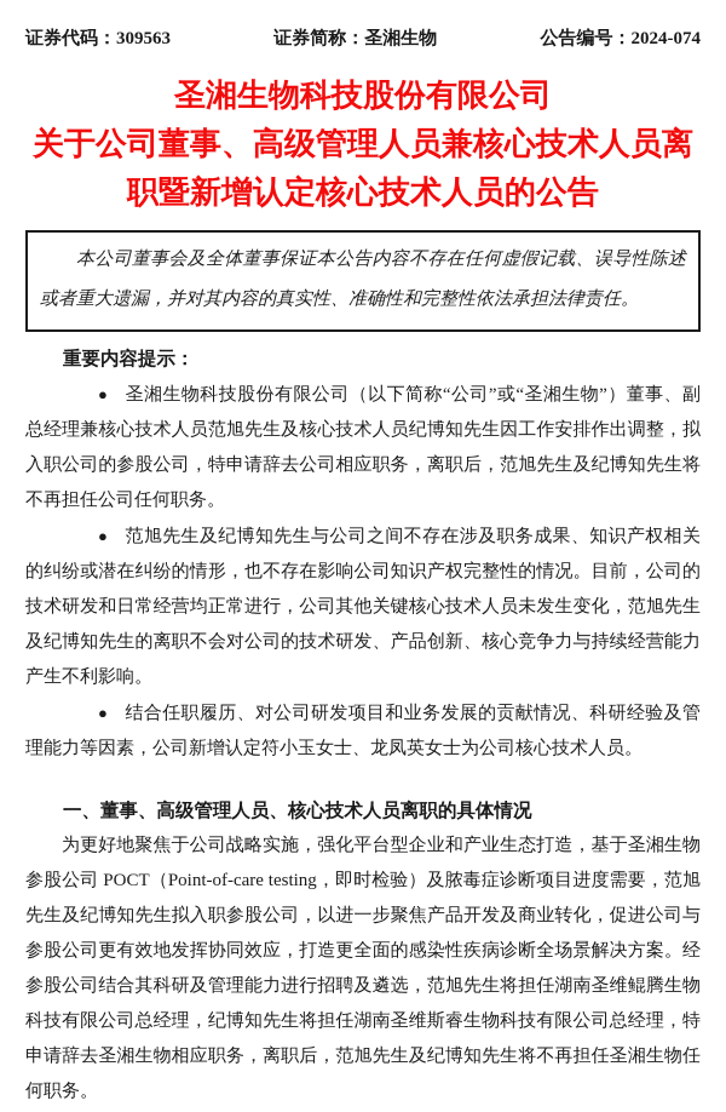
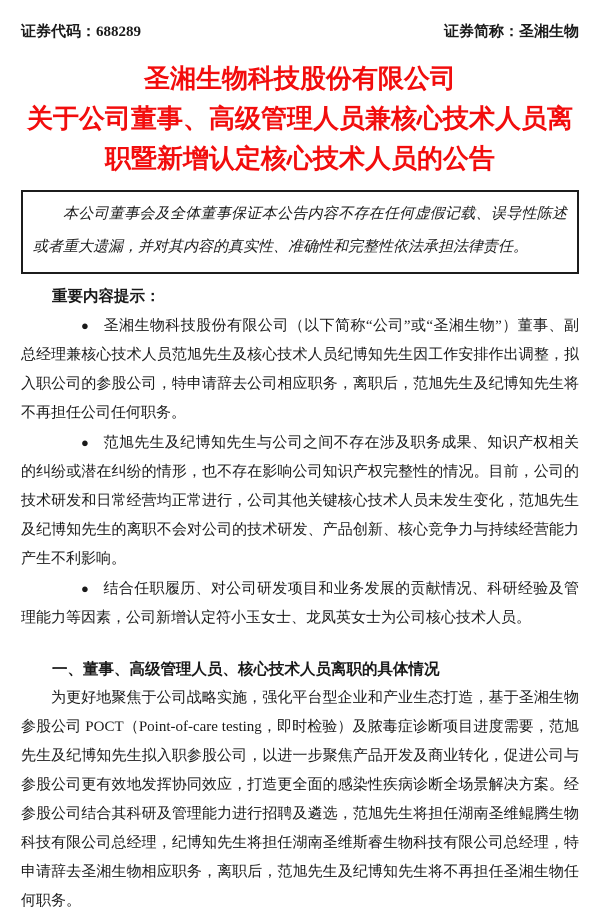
- 证券代码：309563
+ 证券代码：688289
  证券简称：圣湘生物
- 公告编号：2024-074
  圣湘生物科技股份有限公司
  关于公司董事、高级管理人员兼核心技术人员离
  职暨新增认定核心技术人员的公告
  本公司董事会及全体董事保证本公告内容不存在任何虚假记载、误导性陈述或者重大遗漏，并对其内容的真实性、准确性和完整性依法承担法律责任。
  重要内容提示：
  ● 圣湘生物科技股份有限公司（以下简称“公司”或“圣湘生物”）董事、副总经理兼核心技术人员范旭先生及核心技术人员纪博知先生因工作安排作出调整，拟入职公司的参股公司，特申请辞去公司相应职务，离职后，范旭先生及纪博知先生将不再担任公司任何职务。
  ● 范旭先生及纪博知先生与公司之间不存在涉及职务成果、知识产权相关的纠纷或潜在纠纷的情形，也不存在影响公司知识产权完整性的情况。目前，公司的技术研发和日常经营均正常进行，公司其他关键核心技术人员未发生变化，范旭先生及纪博知先生的离职不会对公司的技术研发、产品创新、核心竞争力与持续经营能力产生不利影响。
  ● 结合任职履历、对公司研发项目和业务发展的贡献情况、科研经验及管理能力等因素，公司新增认定符小玉女士、龙凤英女士为公司核心技术人员。
  一、董事、高级管理人员、核心技术人员离职的具体情况
  为更好地聚焦于公司战略实施，强化平台型企业和产业生态打造，基于圣湘生物参股公司 POCT（Point-of-care testing，即时检验）及脓毒症诊断项目进度需要，范旭先生及纪博知先生拟入职参股公司，以进一步聚焦产品开发及商业转化，促进公司与参股公司更有效地发挥协同效应，打造更全面的感染性疾病诊断全场景解决方案。经参股公司结合其科研及管理能力进行招聘及遴选，范旭先生将担任湖南圣维鲲腾生物科技有限公司总经理，纪博知先生将担任湖南圣维斯睿生物科技有限公司总经理，特申请辞去圣湘生物相应职务，离职后，范旭先生及纪博知先生将不再担任圣湘生物任何职务。
